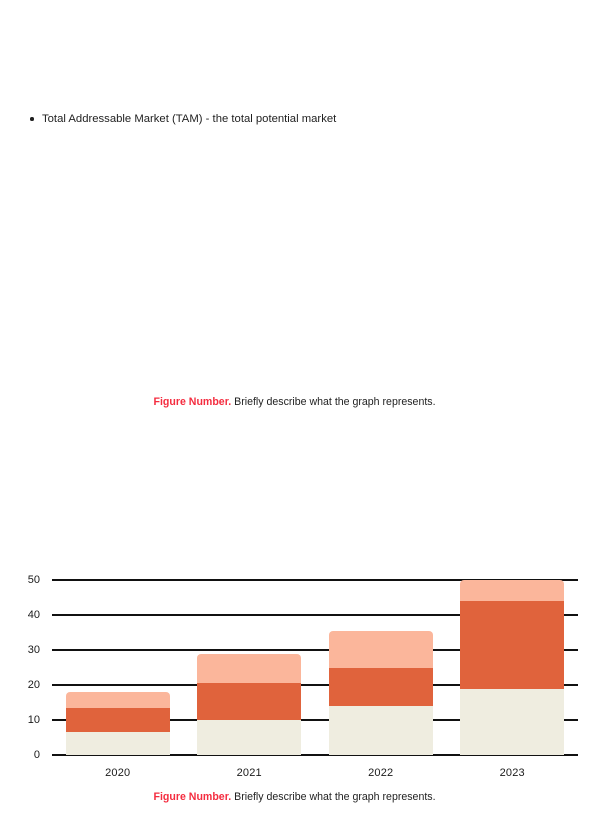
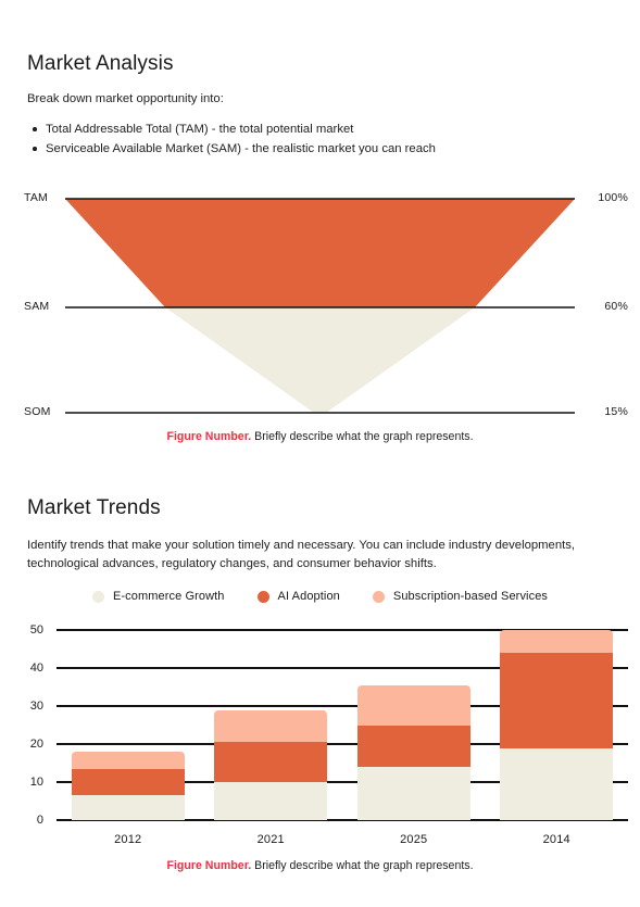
+ Market Analysis
+ Break down market opportunity into:
- Total Addressable Market (TAM) - the total potential market
+ Total Addressable Total (TAM) - the total potential market
+ Serviceable Available Market (SAM) - the realistic market you can reach
+ TAM
+ 100%
+ SAM
+ 60%
+ SOM
+ 15%
  Figure Number. Briefly describe what the graph represents.
+ Market Trends
+ Identify trends that make your solution timely and necessary. You can include industry developments, technological advances, regulatory changes, and consumer behavior shifts.
+ E-commerce Growth
+ AI Adoption
+ Subscription-based Services
  0
  10
  20
  30
  40
  50
- 2020
+ 2012
  2021
- 2022
+ 2025
- 2023
+ 2014
  Figure Number. Briefly describe what the graph represents.
